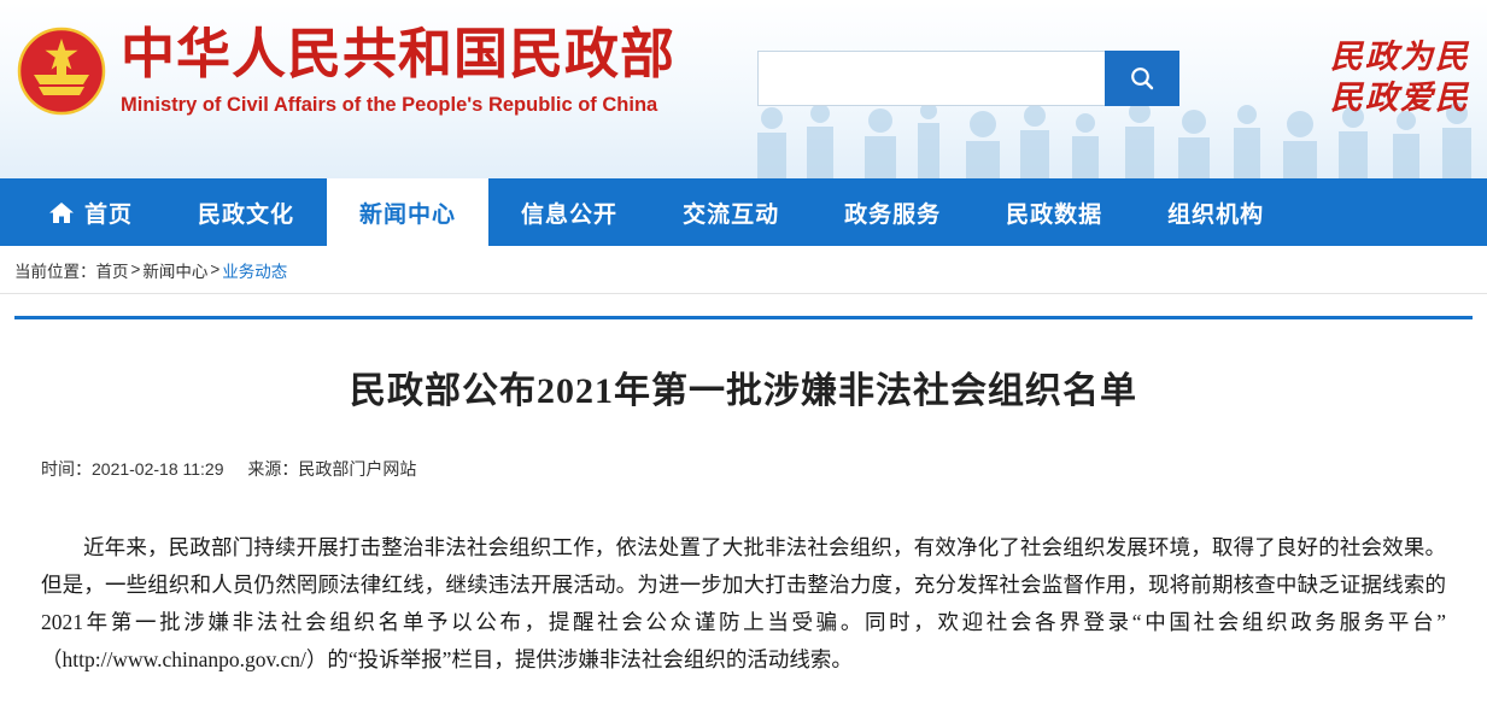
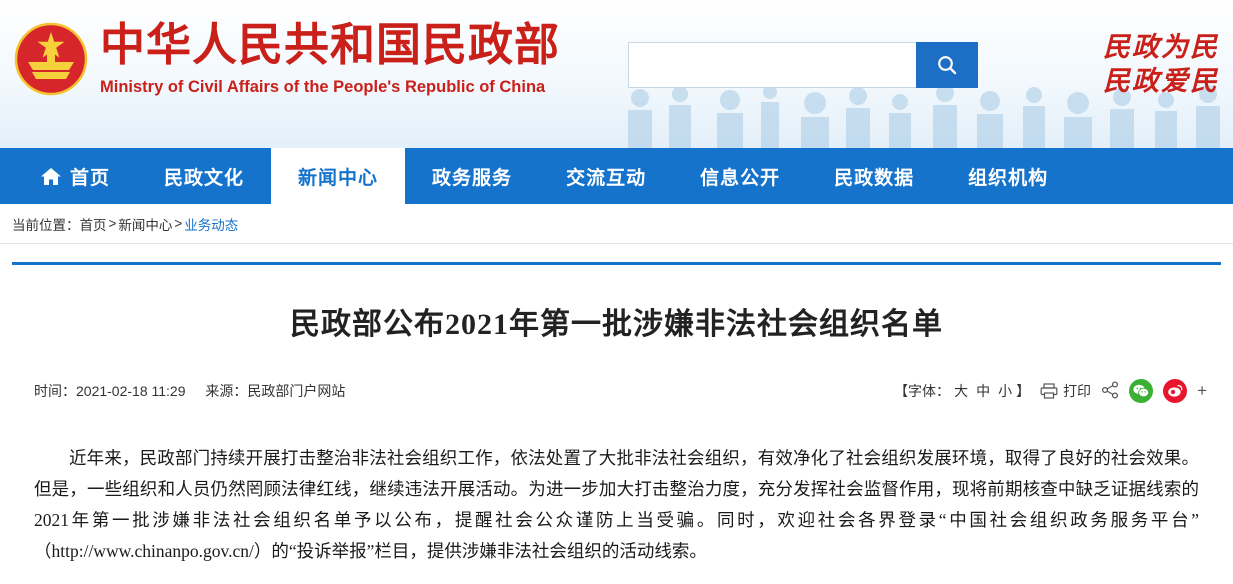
  中华人民共和国民政部
  Ministry of Civil Affairs of the People's Republic of China
  民政为民
  民政爱民
  首页
  民政文化
  新闻中心
- 信息公开
+ 政务服务
  交流互动
- 政务服务
+ 信息公开
  民政数据
  组织机构
  当前位置：
  首页
  >
  新闻中心
  >
  业务动态
  民政部公布2021年第一批涉嫌非法社会组织名单
  时间：2021-02-18 11:29 来源：民政部门户网站
+ 【字体： 大 中 小 】
+ 打印
+ +
  近年来，民政部门持续开展打击整治非法社会组织工作，依法处置了大批非法社会组织，有效净化了社会组织发展环境，取得了良好的社会效果。但是，一些组织和人员仍然罔顾法律红线，继续违法开展活动。为进一步加大打击整治力度，充分发挥社会监督作用，现将前期核查中缺乏证据线索的2021年第一批涉嫌非法社会组织名单予以公布，提醒社会公众谨防上当受骗。同时，欢迎社会各界登录“中国社会组织政务服务平台”（http://www.chinanpo.gov.cn/）的“投诉举报”栏目，提供涉嫌非法社会组织的活动线索。
